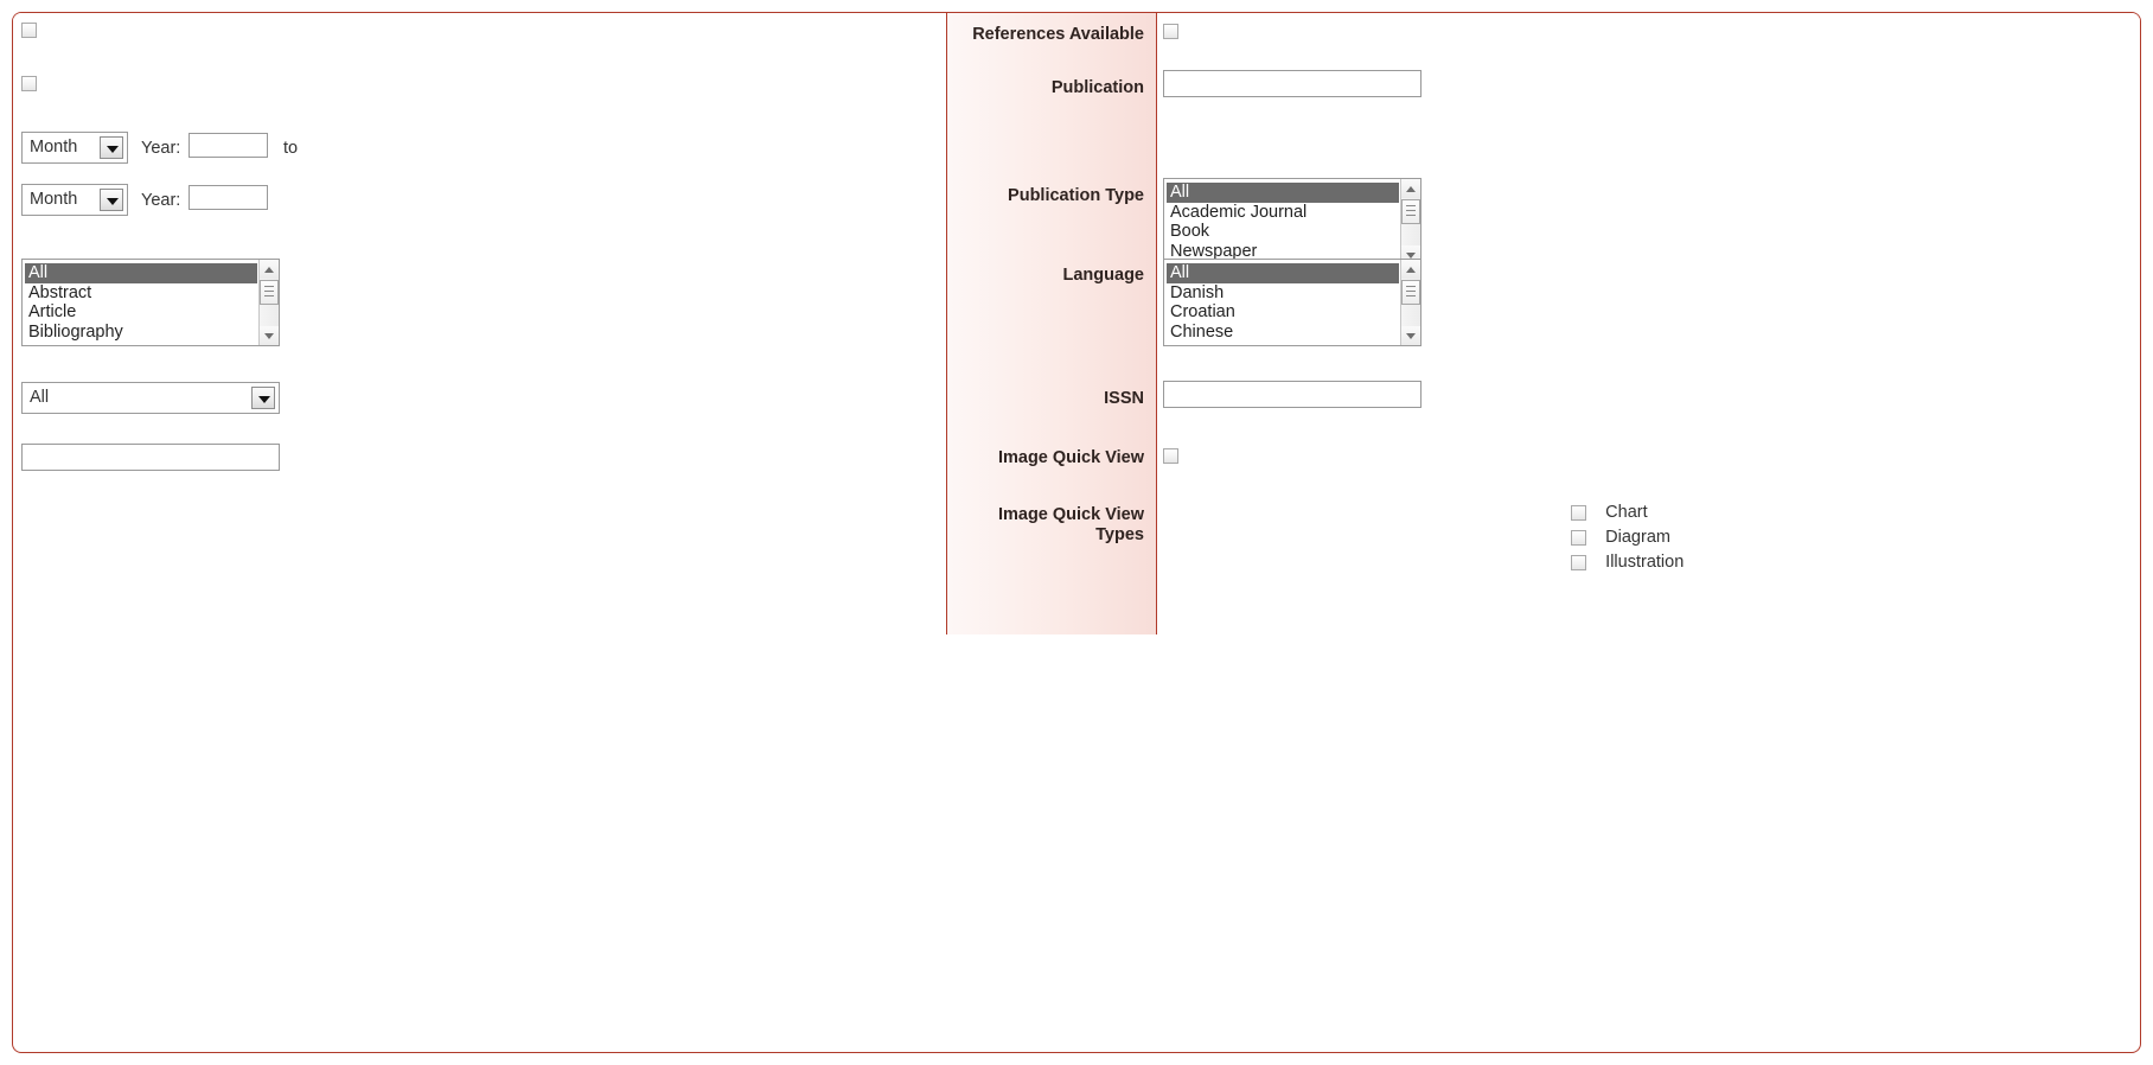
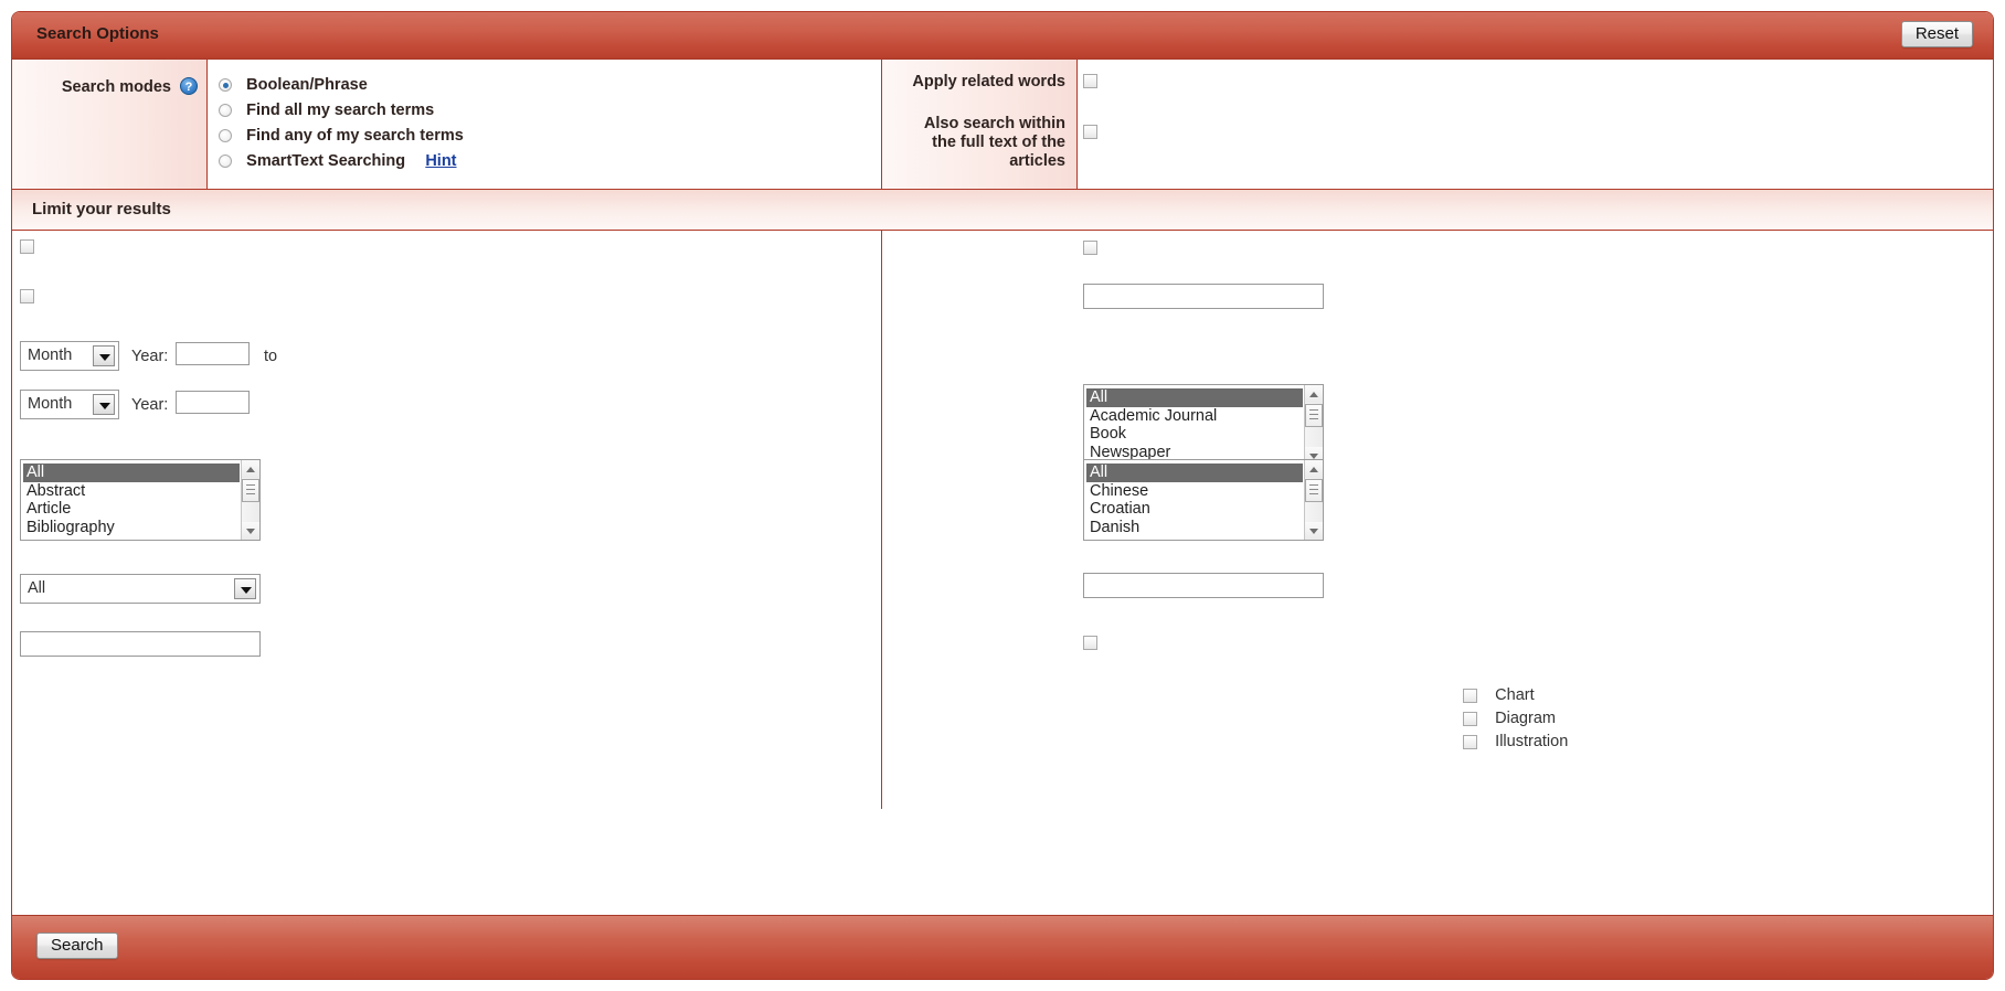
+ Search Options
+ Reset
+ Search modes
+ ?
+ Boolean/Phrase
+ Find all my search terms
+ Find any of my search terms
+ SmartText Searching Hint
+ Apply related words
+ Also search within the full text of the articles
+ Limit your results
  Month
  Year:
  to
  Month
  Year:
  All
  Abstract
  Article
  Bibliography
  All
- References Available
- Publication
- Publication Type
- Language
- ISSN
- Image Quick View
- Image Quick View Types
  All
  Academic Journal
  Book
  Newspaper
  All
- Danish
+ Chinese
  Croatian
- Chinese
+ Danish
  Chart
  Diagram
  Illustration
+ Search
